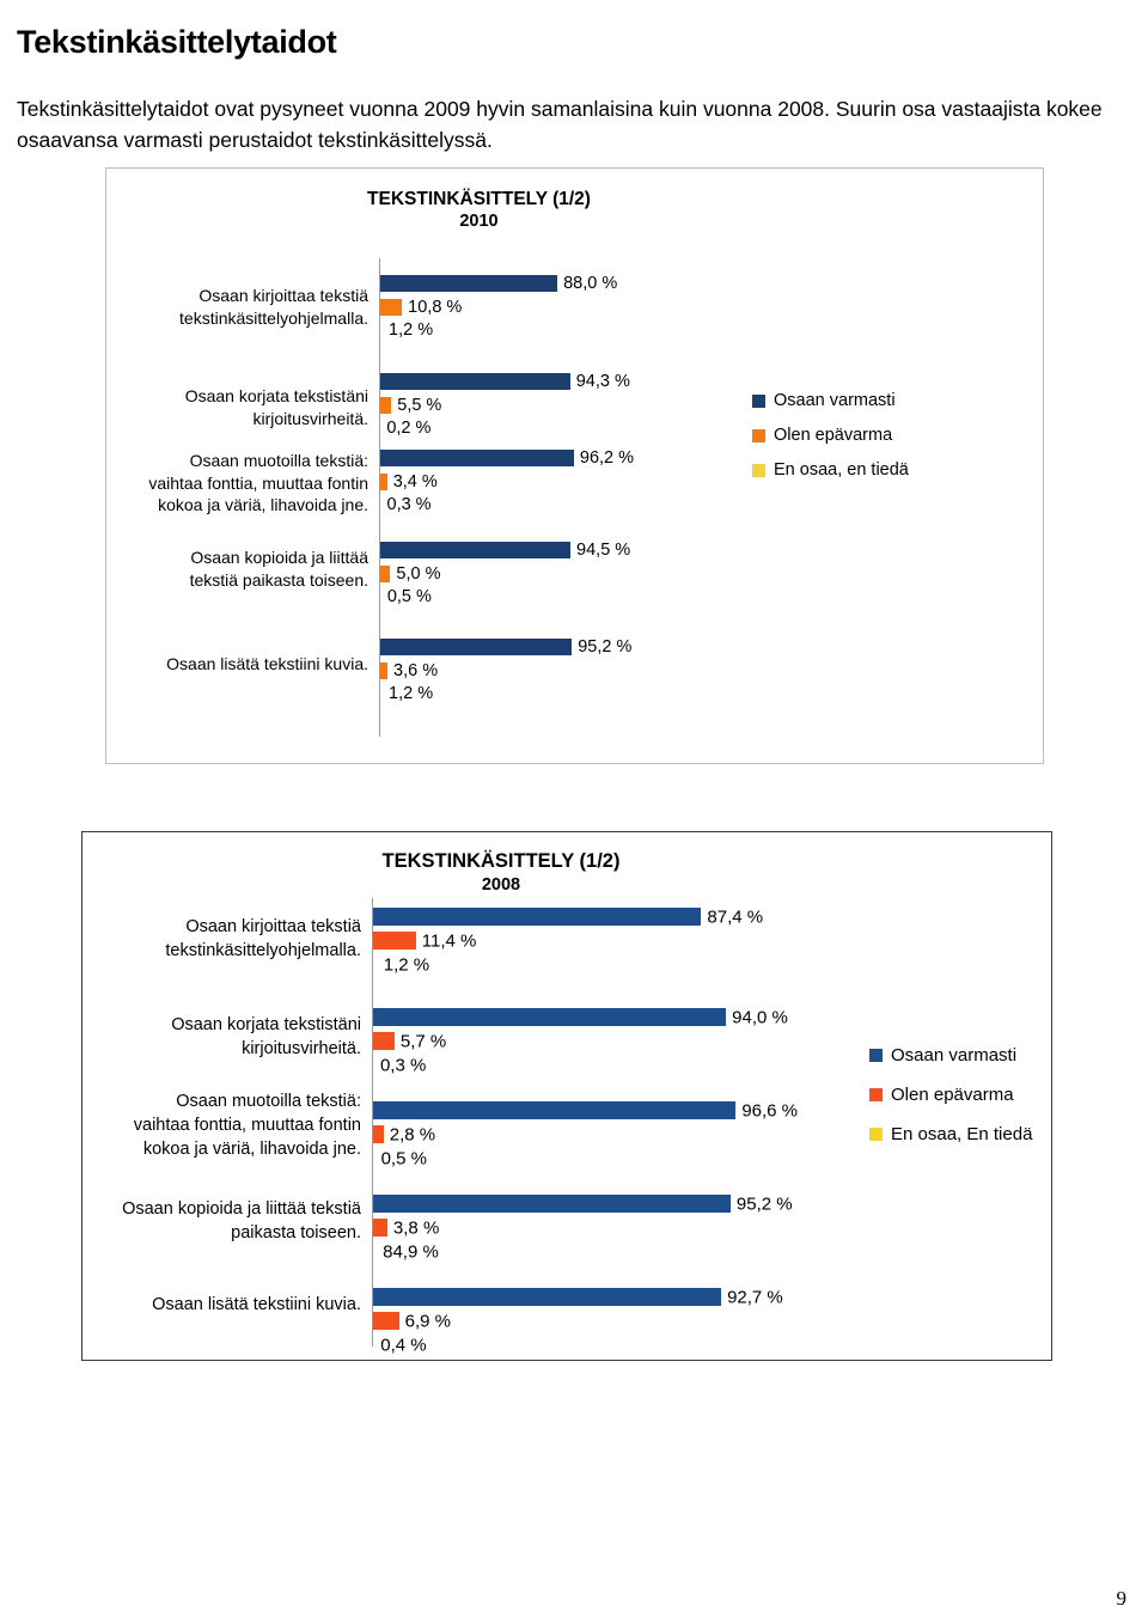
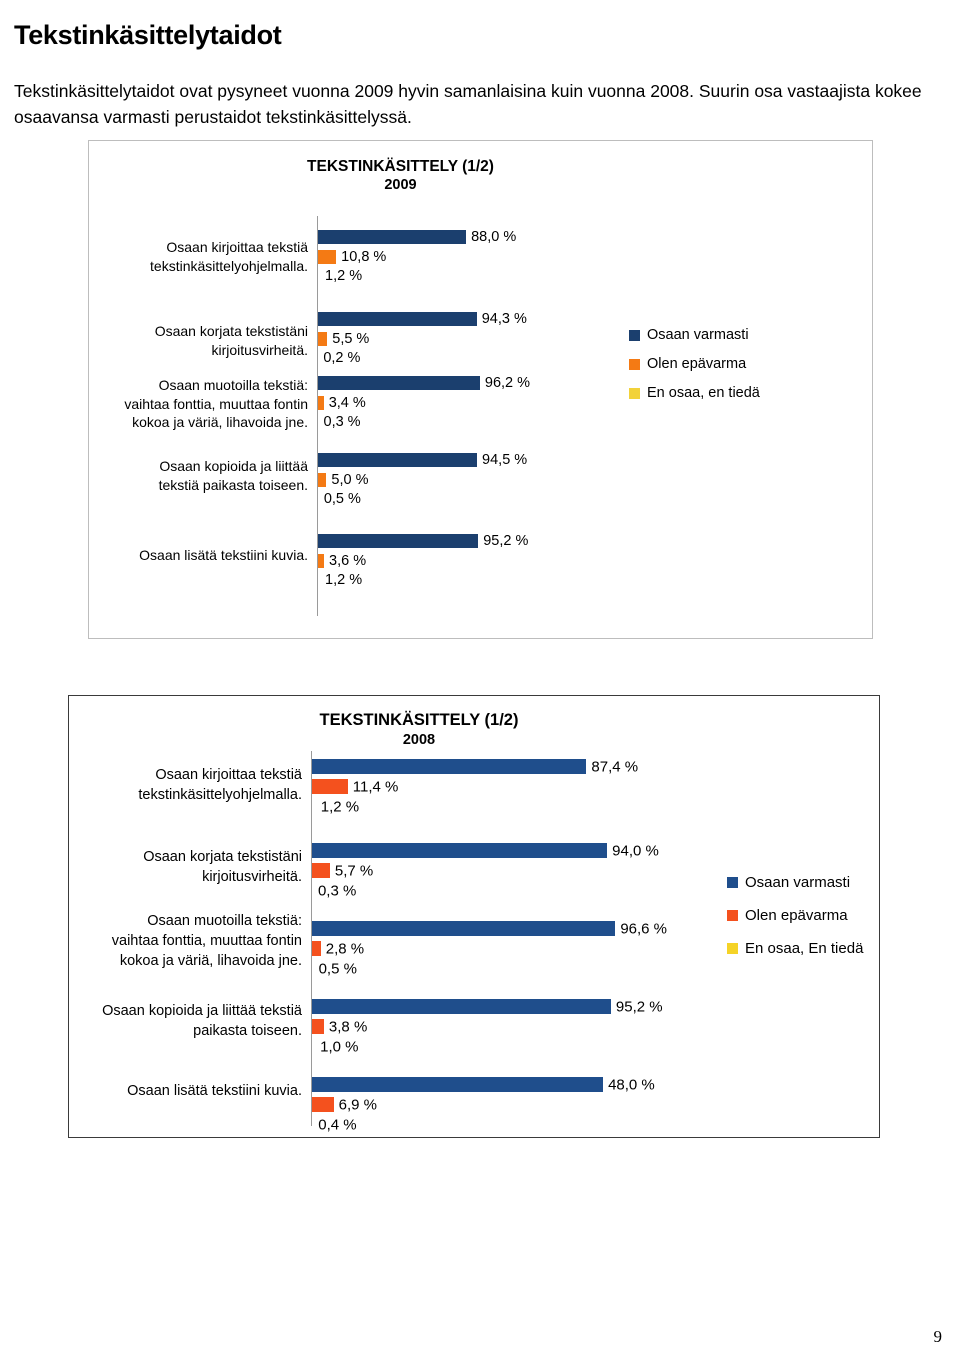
  Tekstinkäsittelytaidot
  Tekstinkäsittelytaidot ovat pysyneet vuonna 2009 hyvin samanlaisina kuin vuonna 2008. Suurin osa vastaajista kokee osaavansa varmasti perustaidot tekstinkäsittelyssä.
  TEKSTINKÄSITTELY (1/2)
- 2010
+ 2009
  Osaan kirjoittaa tekstiä tekstinkäsittelyohjelmalla.
  88,0 %
  10,8 %
  1,2 %
  Osaan korjata tekstistäni kirjoitusvirheitä.
  94,3 %
  5,5 %
  0,2 %
  Osaan muotoilla tekstiä: vaihtaa fonttia, muuttaa fontin kokoa ja väriä, lihavoida jne.
  96,2 %
  3,4 %
  0,3 %
  Osaan kopioida ja liittää tekstiä paikasta toiseen.
  94,5 %
  5,0 %
  0,5 %
  Osaan lisätä tekstiini kuvia.
  95,2 %
  3,6 %
  1,2 %
  Osaan varmasti
  Olen epävarma
  En osaa, en tiedä
  TEKSTINKÄSITTELY (1/2)
  2008
  Osaan kirjoittaa tekstiä tekstinkäsittelyohjelmalla.
  87,4 %
  11,4 %
  1,2 %
  Osaan korjata tekstistäni kirjoitusvirheitä.
  94,0 %
  5,7 %
  0,3 %
  Osaan muotoilla tekstiä: vaihtaa fonttia, muuttaa fontin kokoa ja väriä, lihavoida jne.
  96,6 %
  2,8 %
  0,5 %
  Osaan kopioida ja liittää tekstiä paikasta toiseen.
  95,2 %
  3,8 %
- 84,9 %
+ 1,0 %
  Osaan lisätä tekstiini kuvia.
- 92,7 %
+ 48,0 %
  6,9 %
  0,4 %
  Osaan varmasti
  Olen epävarma
  En osaa, En tiedä
  9
